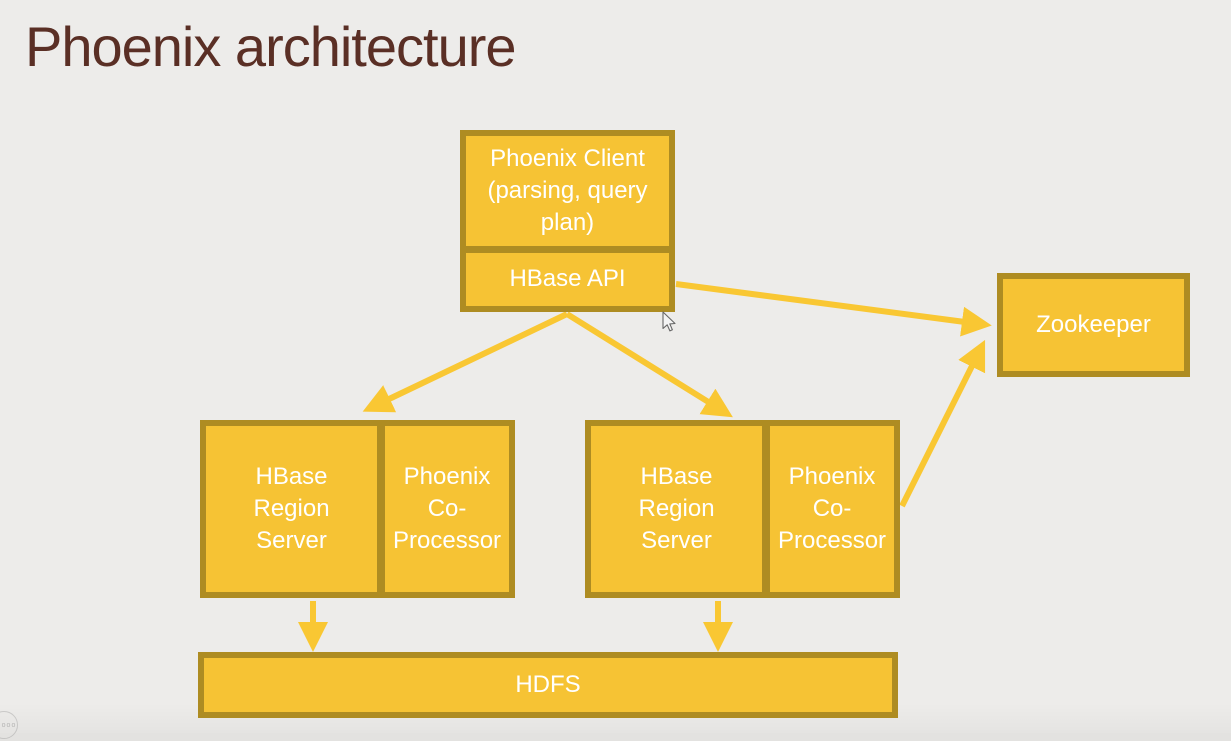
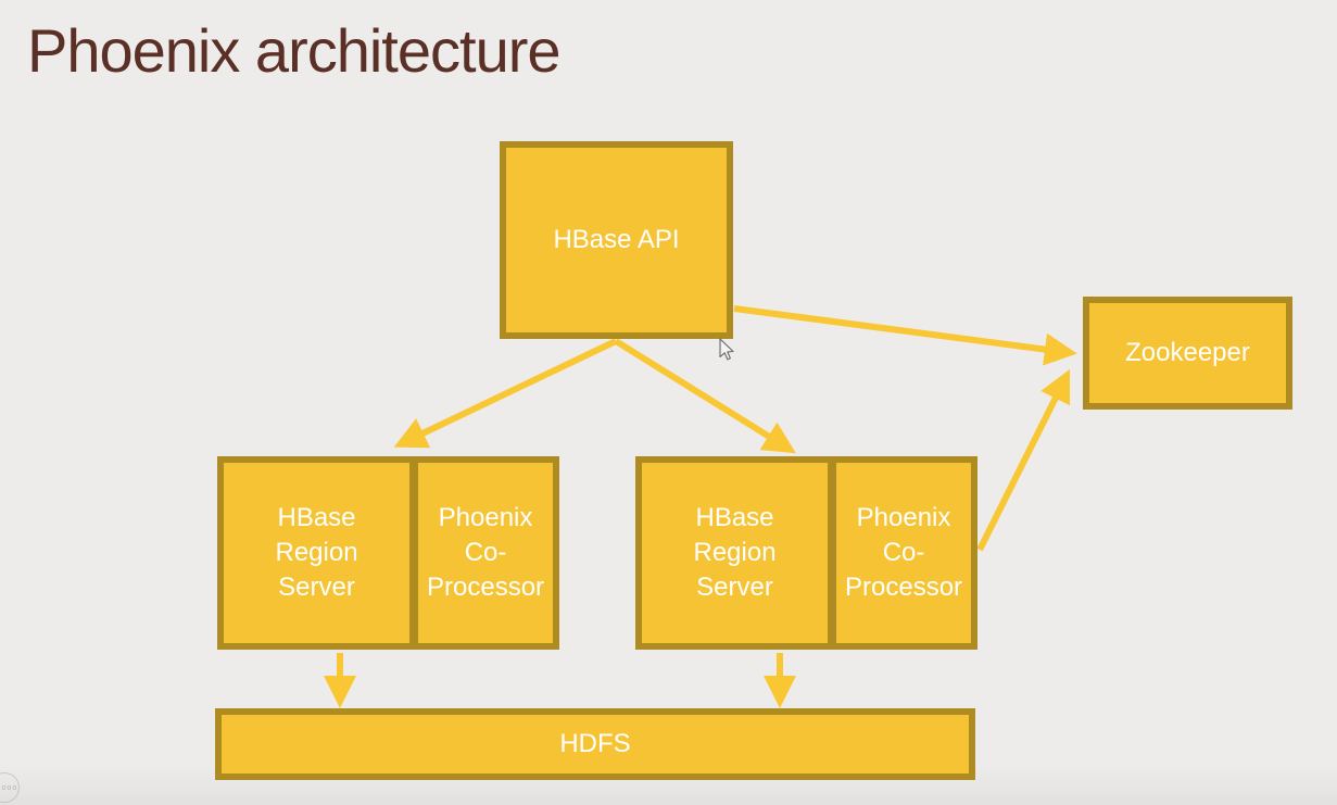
  Phoenix architecture
- Phoenix Client
- (parsing, query
- plan)
  HBase API
  HBase
  Region
  Server
  Phoenix
  Co-
  Processor
  HBase
  Region
  Server
  Phoenix
  Co-
  Processor
  Zookeeper
  HDFS
